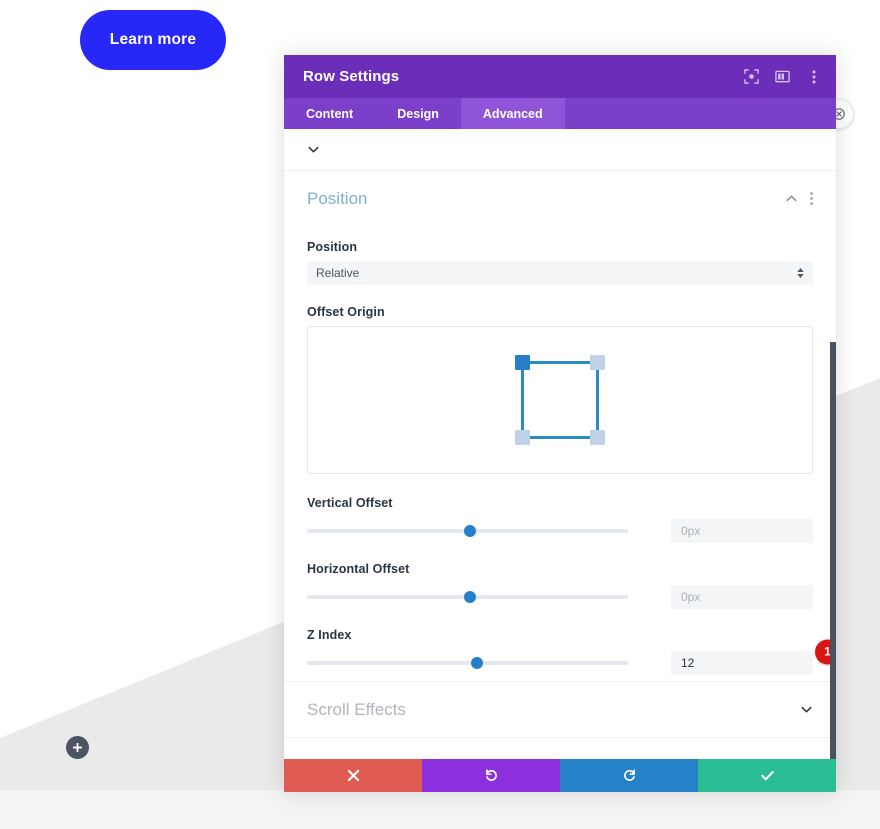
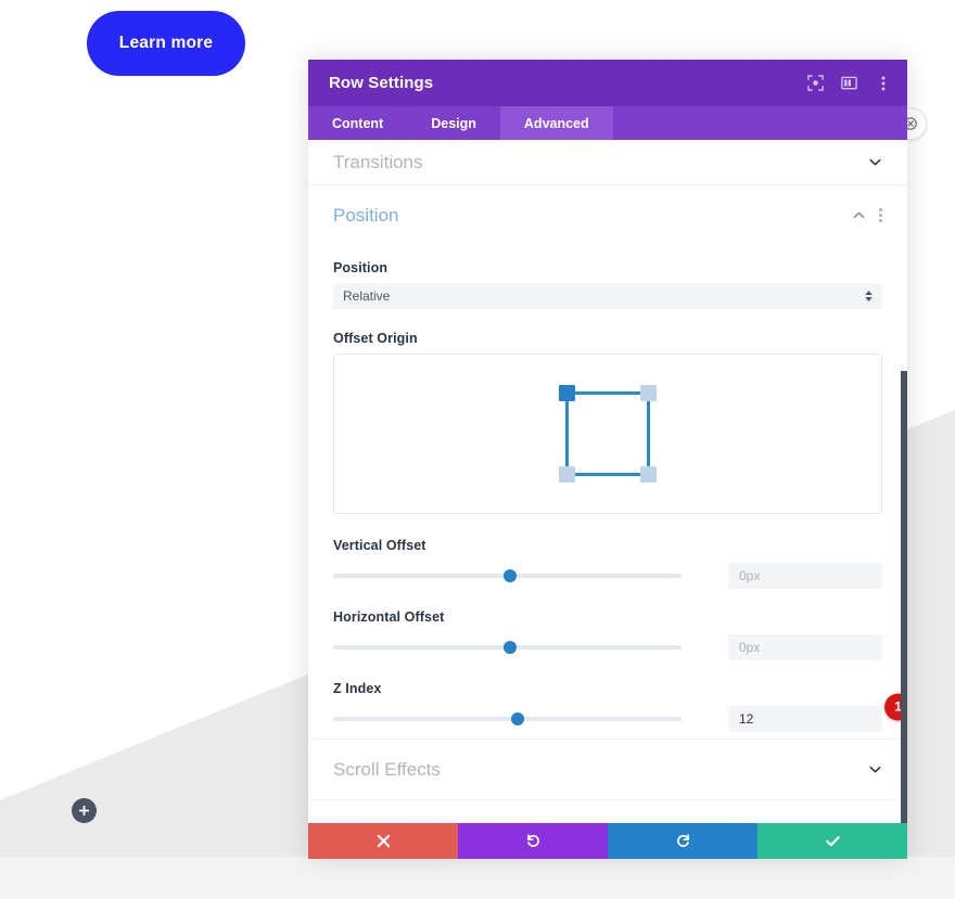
  Learn more
  Row Settings
  Content
  Design
  Advanced
+ Transitions
  Position
  Position
  Relative
  Offset Origin
  Vertical Offset
  0px
  Horizontal Offset
  0px
  Z Index
  12
  1
  Scroll Effects
